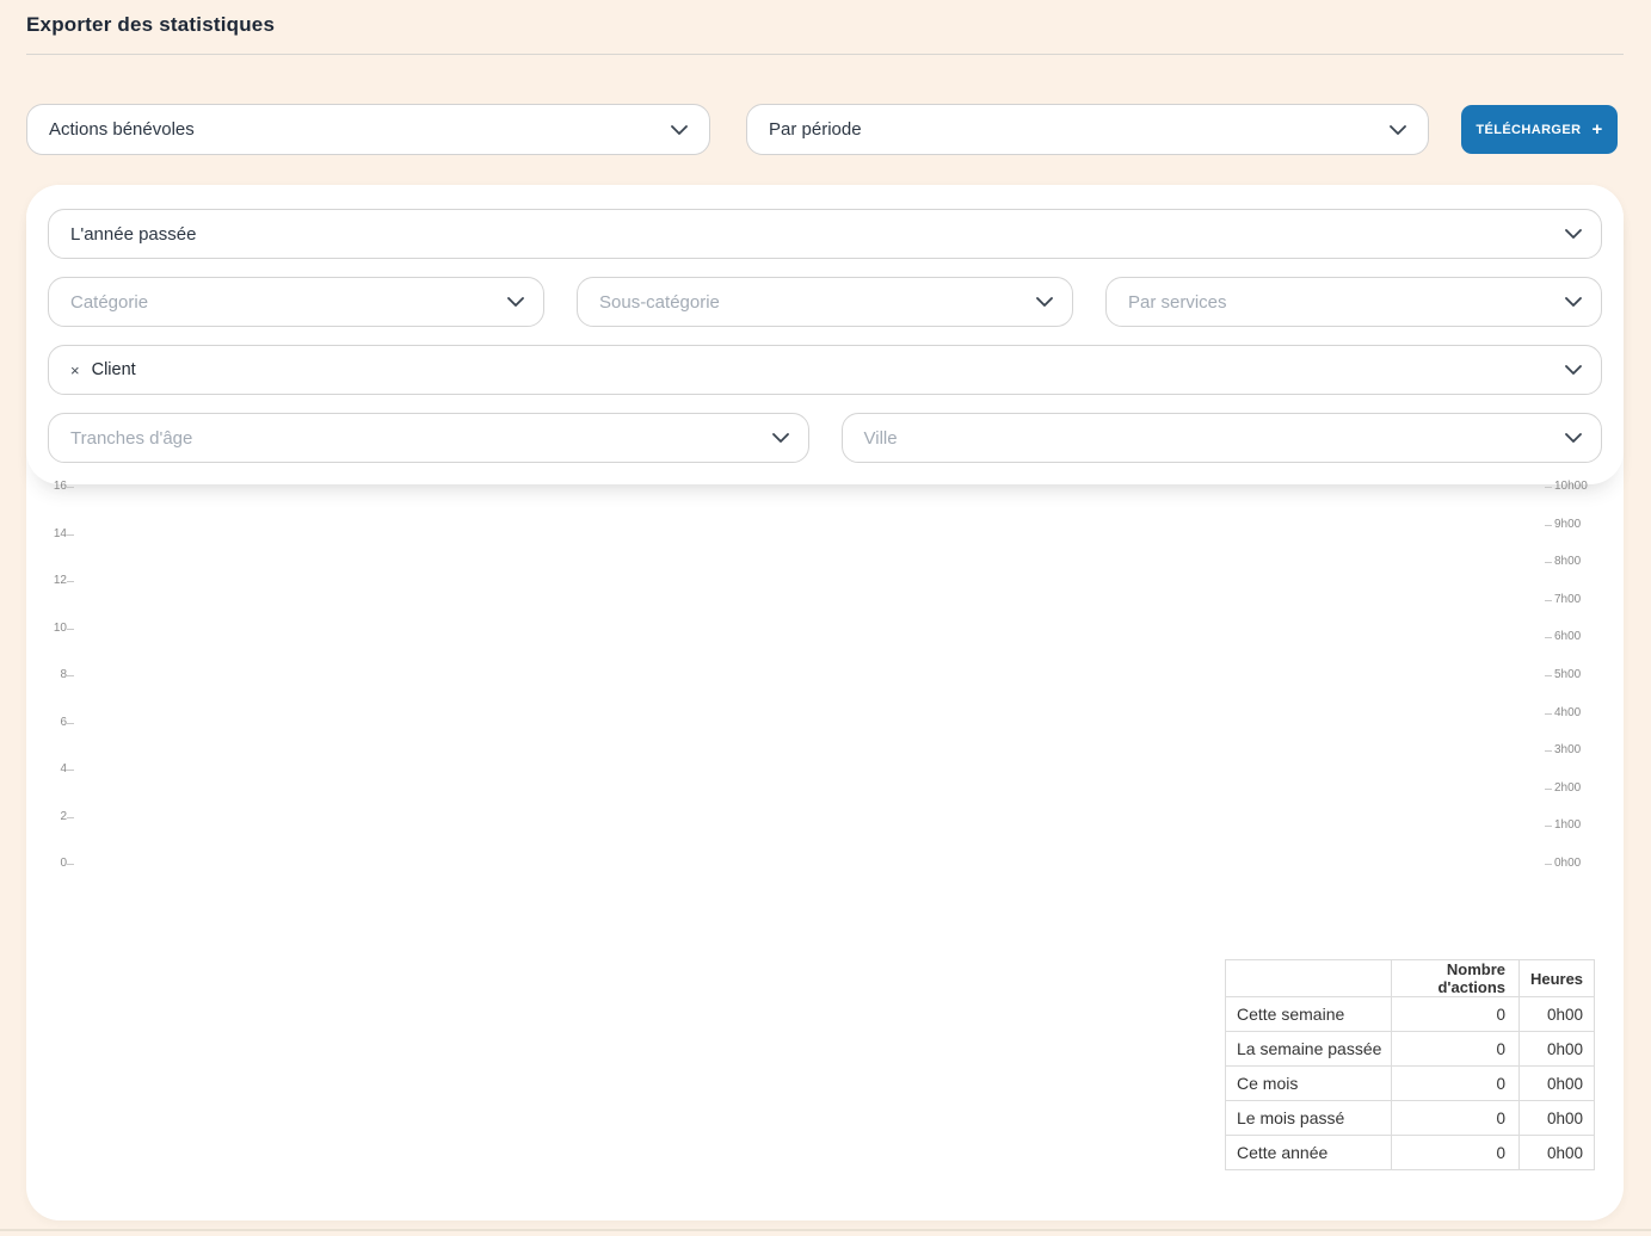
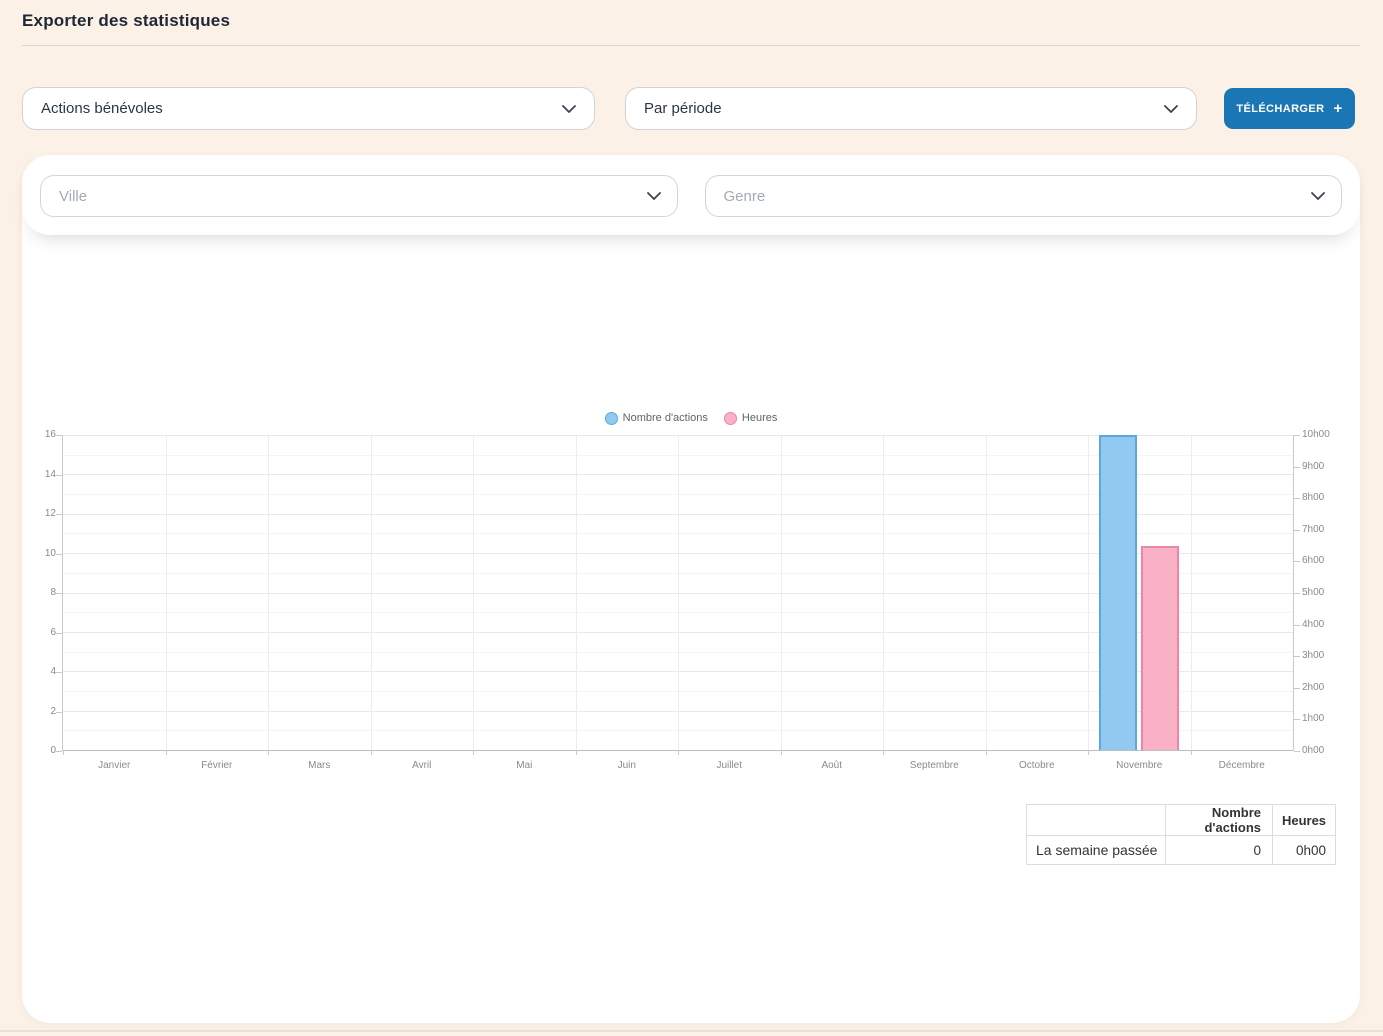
  Exporter des statistiques
  Actions bénévoles
  Par période
  TÉLÉCHARGER
  +
- L'année passée
- Catégorie
- Sous-catégorie
- Par services
- ×
- Client
- Tranches d'âge
  Ville
+ Genre
+ Nombre d'actions
+ Heures
+ Janvier
+ Février
+ Mars
+ Avril
+ Mai
+ Juin
+ Juillet
+ Août
+ Septembre
+ Octobre
+ Novembre
+ Décembre
  0
  2
  4
  6
  8
  10
  12
  14
  16
  0h00
  1h00
  2h00
  3h00
  4h00
  5h00
  6h00
  7h00
  8h00
  9h00
  10h00
  	Nombre d'actions	Heures
- Cette semaine	0	0h00
  La semaine passée	0	0h00
- Ce mois	0	0h00
- Le mois passé	0	0h00
- Cette année	0	0h00
